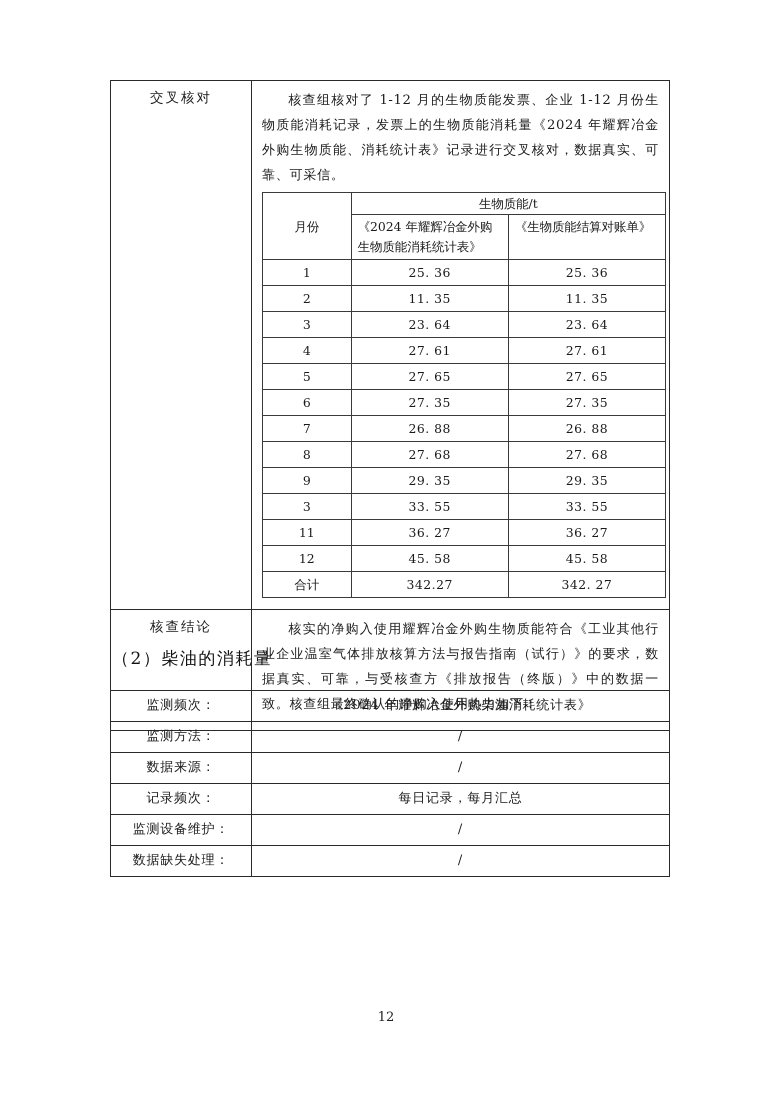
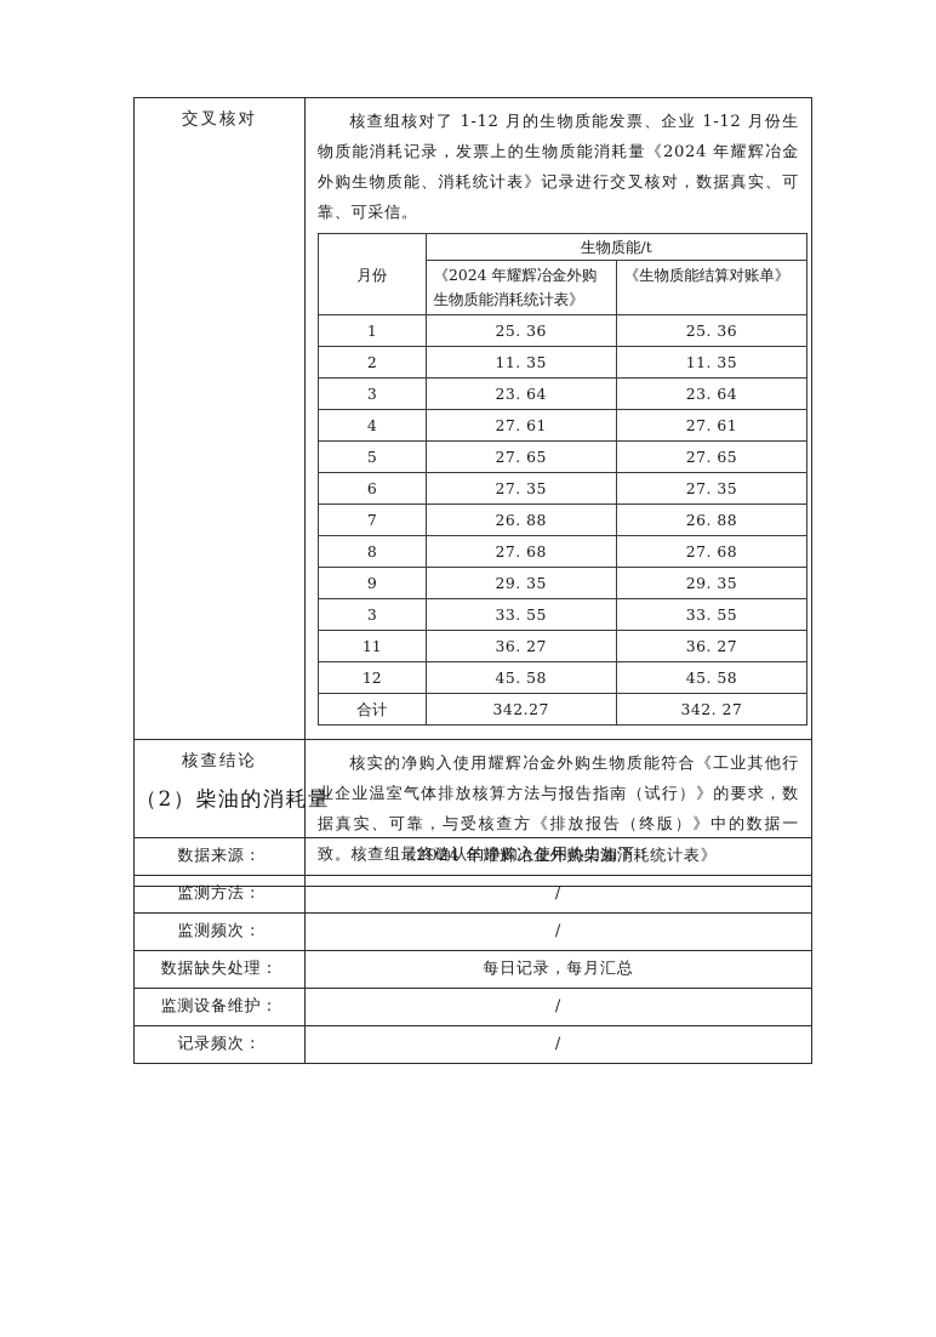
  交叉核对	核查组核对了 1-12 月的生物质能发票、企业 1-12 月份生物质能消耗记录，发票上的生物质能消耗量《2024 年耀辉冶金外购生物质能、消耗统计表》记录进行交叉核对，数据真实、可靠、可采信。
  月份	生物质能/t
  《2024 年耀辉冶金外购生物质能消耗统计表》	《生物质能结算对账单》
  1	25. 36	25. 36
  2	11. 35	11. 35
  3	23. 64	23. 64
  4	27. 61	27. 61
  5	27. 65	27. 65
  6	27. 35	27. 35
  7	26. 88	26. 88
  8	27. 68	27. 68
  9	29. 35	29. 35
  3	33. 55	33. 55
  11	36. 27	36. 27
  12	45. 58	45. 58
  合计	342.27	342. 27
  核查结论	核实的净购入使用耀辉冶金外购生物质能符合《工业其他行业企业温室气体排放核算方法与报告指南（试行）》的要求，数据真实、可靠，与受核查方《排放报告（终版）》中的数据一致。核查组最终确认的净购入使用热力如下：
  （2）柴油的消耗量
- 监测频次：	《2024 年耀辉冶金外购柴油消耗统计表》
+ 数据来源：	《2024 年耀辉冶金外购柴油消耗统计表》
  监测方法：	/
- 数据来源：	/
+ 监测频次：	/
- 记录频次：	每日记录，每月汇总
+ 数据缺失处理：	每日记录，每月汇总
  监测设备维护：	/
- 数据缺失处理：	/
+ 记录频次：	/
- 12
